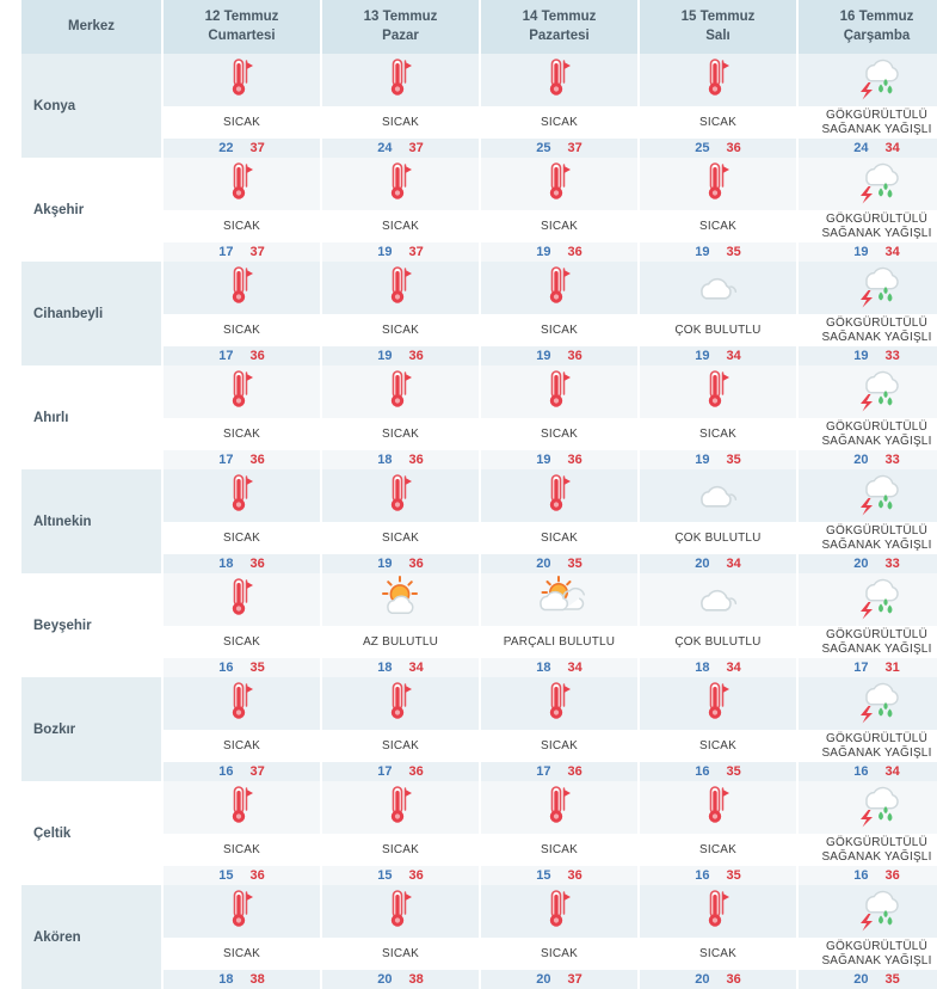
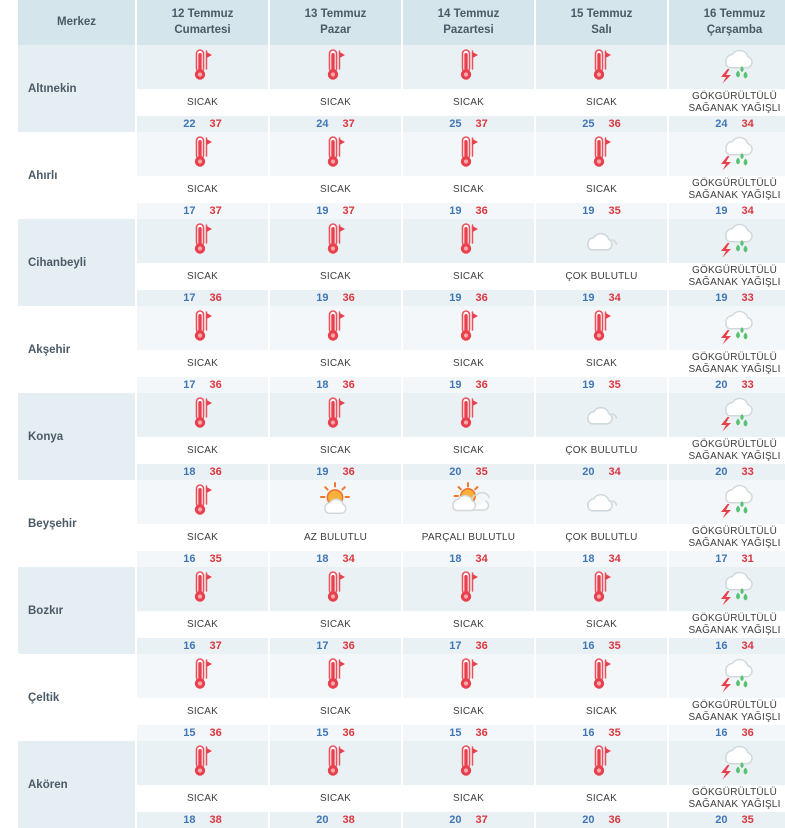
  Merkez	12 Temmuz Cumartesi	13 Temmuz Pazar	14 Temmuz Pazartesi	15 Temmuz Salı	16 Temmuz Çarşamba
- Konya	SICAK22 37	SICAK24 37	SICAK25 37	SICAK25 36	GÖKGÜRÜLTÜLÜ SAĞANAK YAĞIŞLI24 34
+ Altınekin	SICAK22 37	SICAK24 37	SICAK25 37	SICAK25 36	GÖKGÜRÜLTÜLÜ SAĞANAK YAĞIŞLI24 34
- Akşehir	SICAK17 37	SICAK19 37	SICAK19 36	SICAK19 35	GÖKGÜRÜLTÜLÜ SAĞANAK YAĞIŞLI19 34
+ Ahırlı	SICAK17 37	SICAK19 37	SICAK19 36	SICAK19 35	GÖKGÜRÜLTÜLÜ SAĞANAK YAĞIŞLI19 34
  Cihanbeyli	SICAK17 36	SICAK19 36	SICAK19 36	ÇOK BULUTLU19 34	GÖKGÜRÜLTÜLÜ SAĞANAK YAĞIŞLI19 33
- Ahırlı	SICAK17 36	SICAK18 36	SICAK19 36	SICAK19 35	GÖKGÜRÜLTÜLÜ SAĞANAK YAĞIŞLI20 33
+ Akşehir	SICAK17 36	SICAK18 36	SICAK19 36	SICAK19 35	GÖKGÜRÜLTÜLÜ SAĞANAK YAĞIŞLI20 33
- Altınekin	SICAK18 36	SICAK19 36	SICAK20 35	ÇOK BULUTLU20 34	GÖKGÜRÜLTÜLÜ SAĞANAK YAĞIŞLI20 33
+ Konya	SICAK18 36	SICAK19 36	SICAK20 35	ÇOK BULUTLU20 34	GÖKGÜRÜLTÜLÜ SAĞANAK YAĞIŞLI20 33
  Beyşehir	SICAK16 35	AZ BULUTLU18 34	PARÇALI BULUTLU18 34	ÇOK BULUTLU18 34	GÖKGÜRÜLTÜLÜ SAĞANAK YAĞIŞLI17 31
  Bozkır	SICAK16 37	SICAK17 36	SICAK17 36	SICAK16 35	GÖKGÜRÜLTÜLÜ SAĞANAK YAĞIŞLI16 34
  Çeltik	SICAK15 36	SICAK15 36	SICAK15 36	SICAK16 35	GÖKGÜRÜLTÜLÜ SAĞANAK YAĞIŞLI16 36
  Akören	SICAK18 38	SICAK20 38	SICAK20 37	SICAK20 36	GÖKGÜRÜLTÜLÜ SAĞANAK YAĞIŞLI20 35
